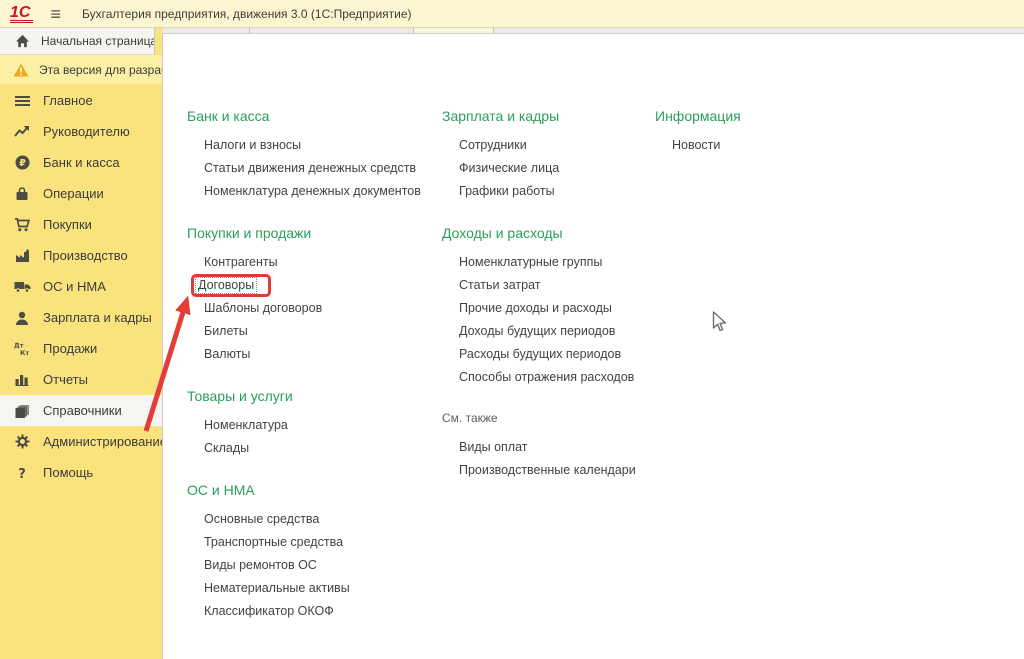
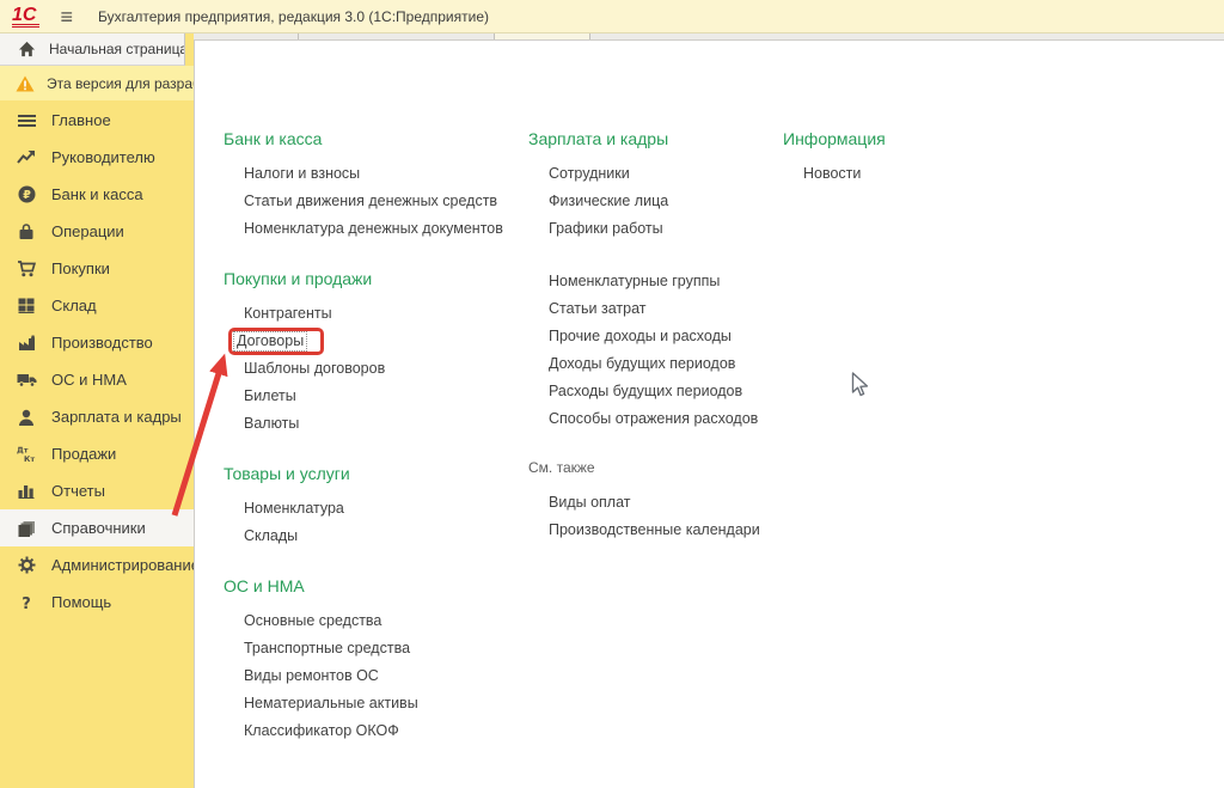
  1С
  ≡
- Бухгалтерия предприятия, движения 3.0 (1С:Предприятие)
+ Бухгалтерия предприятия, редакция 3.0 (1С:Предприятие)
  Начальная страница
  Эта версия для разра
  Главное
  Руководителю
  ₽
  Банк и касса
  Операции
  Покупки
+ Склад
  Производство
  ОС и НМА
  Зарплата и кадры
  Дт
  Кт
  Продажи
  Отчеты
  Справочники
  Администрировани
  ?
  Помощь
  Банк и касса
  Налоги и взносы
  Статьи движения денежных средств
  Номенклатура денежных документов
  Покупки и продажи
  Контрагенты
  Договоры
  Шаблоны договоров
  Билеты
  Валюты
  Товары и услуги
  Номенклатура
  Склады
  ОС и НМА
  Основные средства
  Транспортные средства
  Виды ремонтов ОС
  Нематериальные активы
  Классификатор ОКОФ
  Зарплата и кадры
  Сотрудники
  Физические лица
  Графики работы
- Доходы и расходы
  Номенклатурные группы
  Статьи затрат
  Прочие доходы и расходы
  Доходы будущих периодов
  Расходы будущих периодов
  Способы отражения расходов
  См. также
  Виды оплат
  Производственные календари
  Информация
  Новости
